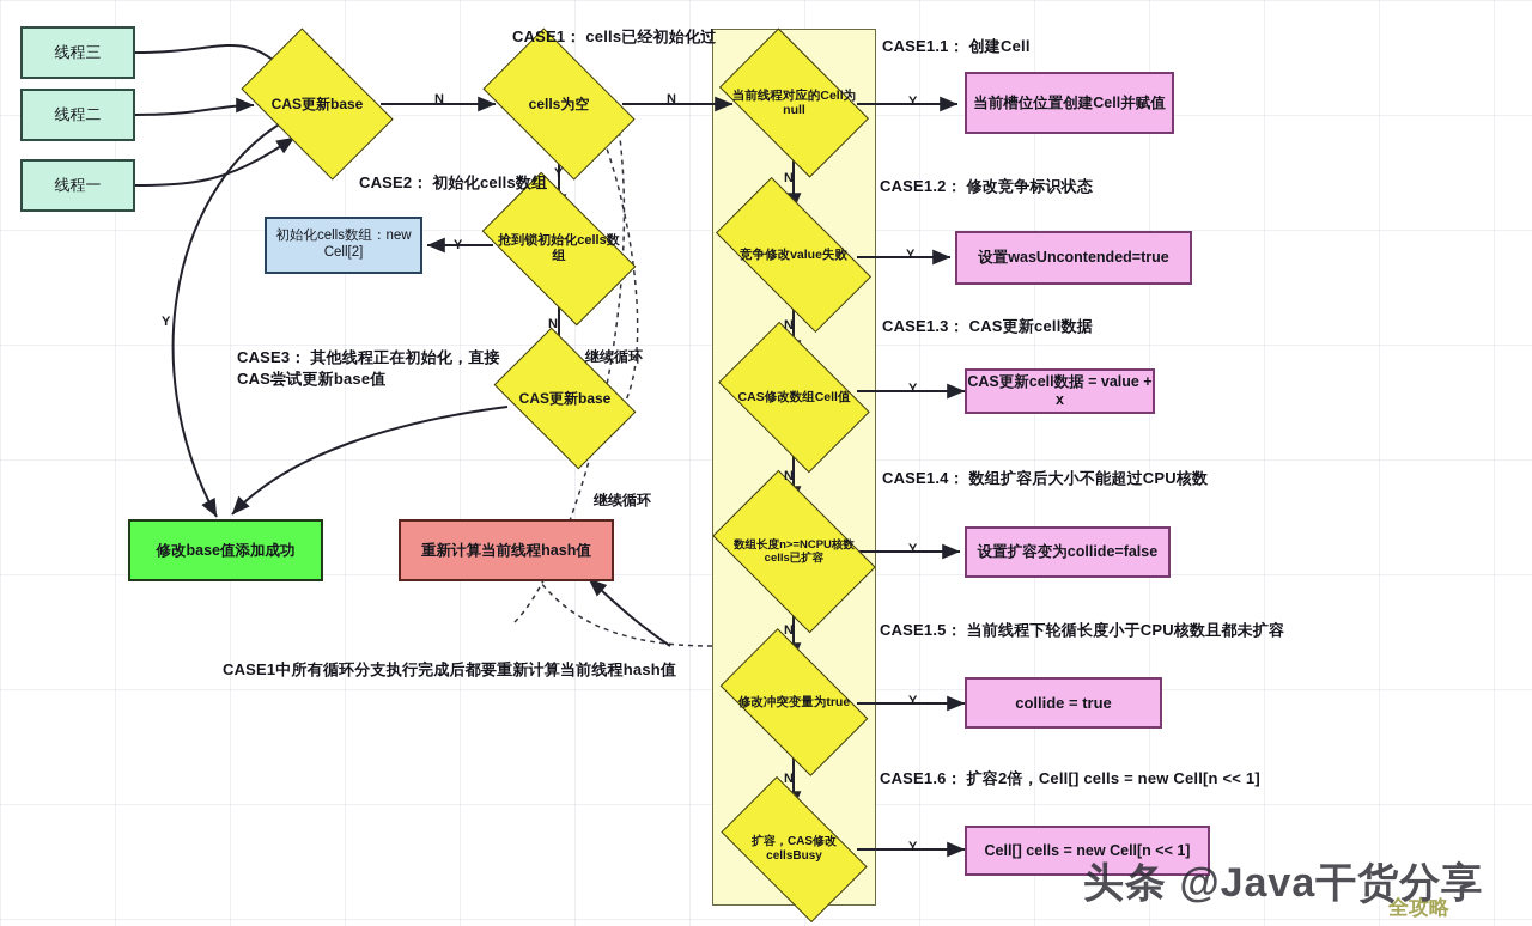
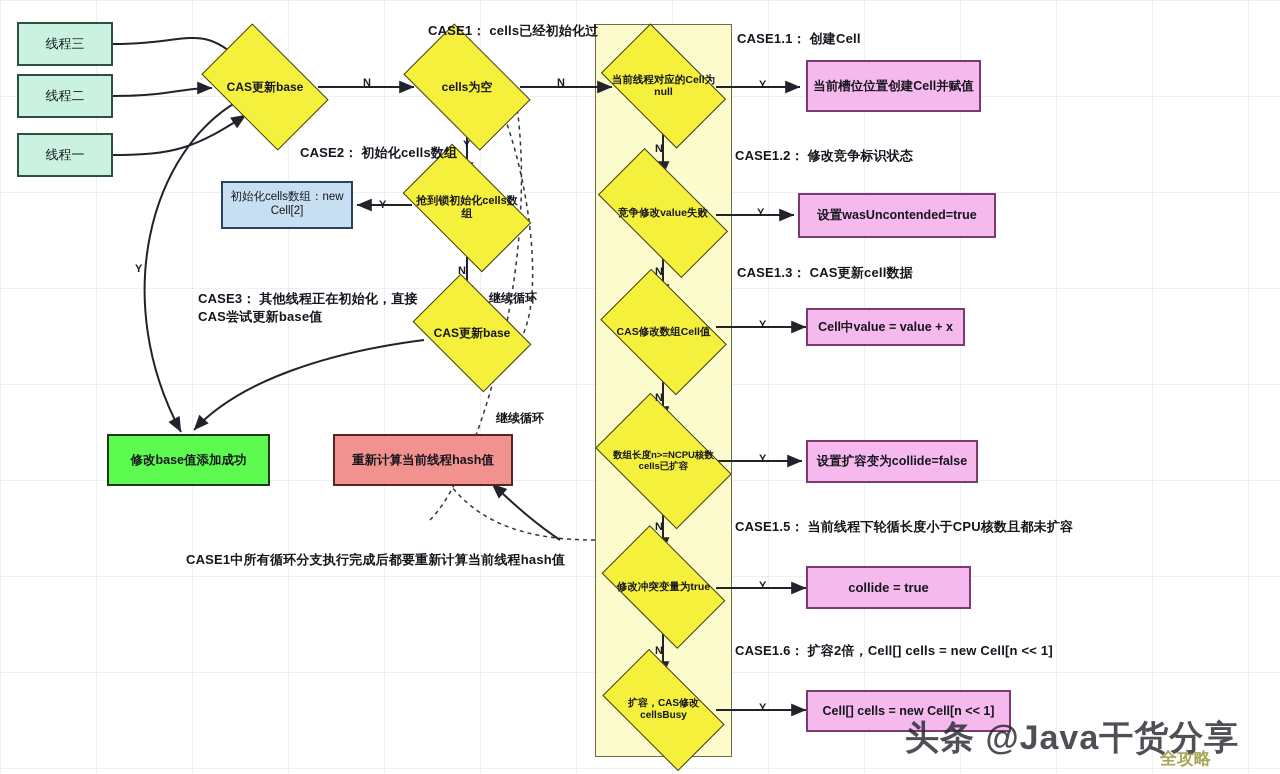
  线程三
  线程二
  线程一
  CAS更新base
  cells为空
  抢到锁初始化cells数组
  CAS更新base
  初始化cells数组：new Cell[2]
  修改base值添加成功
  重新计算当前线程hash值
  当前线程对应的Cell为null
  竞争修改value失败
  CAS修改数组Cell值
  数组长度n>=NCPU核数cells已扩容
  修改冲突变量为true
  扩容，CAS修改cellsBusy
  当前槽位位置创建Cell并赋值
  设置wasUncontended=true
- CAS更新cell数据 = value + x
+ Cell中value = value + x
  设置扩容变为collide=false
  collide = true
  Cell[] cells = new Cell[n << 1]
  CASE1： cells已经初始化过
  CASE2： 初始化cells数组
  CASE3： 其他线程正在初始化，直接CAS尝试更新base值
  CASE1.1： 创建Cell
  CASE1.2： 修改竞争标识状态
  CASE1.3： CAS更新cell数据
- CASE1.4： 数组扩容后大小不能超过CPU核数
  CASE1.5： 当前线程下轮循长度小于CPU核数且都未扩容
  CASE1.6： 扩容2倍，Cell[] cells = new Cell[n << 1]
  CASE1中所有循环分支执行完成后都要重新计算当前线程hash值
  N
  N
  Y
  Y
  N
  Y
  N
  N
  N
  N
  N
  Y
  Y
  Y
  Y
  Y
  Y
  继续循环
  继续循环
  头条 @Java干货分享
  全攻略
